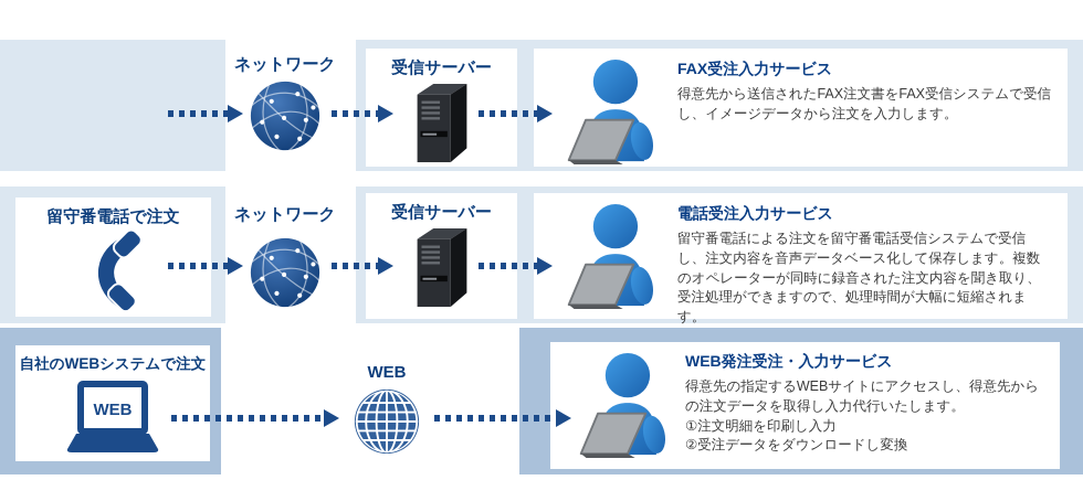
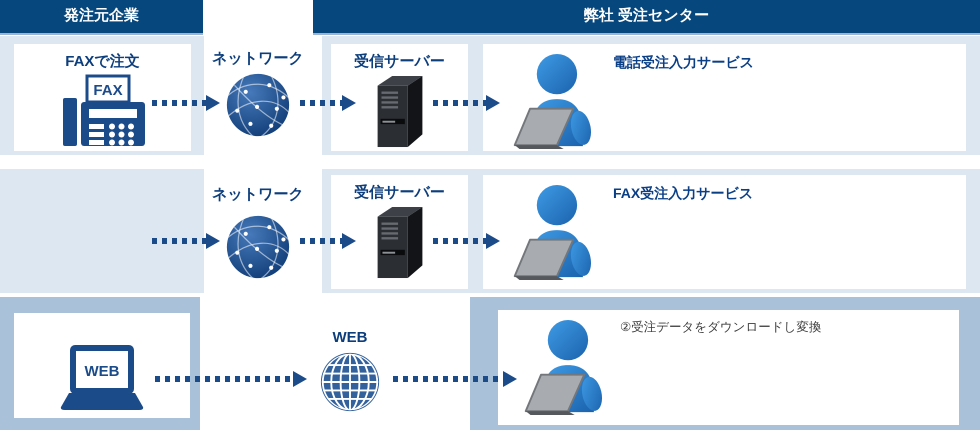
+ 発注元企業
+ 弊社 受注センター
+ FAXで注文
+ FAX
  ネットワーク
  受信サーバー
- FAX受注入力サービス
+ 電話受注入力サービス
- 得意先から送信されたFAX注文書をFAX受信システムで受信し、イメージデータから注文を入力します。
- 留守番電話で注文
  ネットワーク
  受信サーバー
- 電話受注入力サービス
+ FAX受注入力サービス
- 留守番電話による注文を留守番電話受信システムで受信し、注文内容を音声データベース化して保存します。複数のオペレーターが同時に録音された注文内容を聞き取り、受注処理ができますので、処理時間が大幅に短縮されます。
- 自社のWEBシステムで注文
  WEB
  WEB
- WEB発注受注・入力サービス
- 得意先の指定するWEBサイトにアクセスし、得意先からの注文データを取得し入力代行いたします。
- ①注文明細を印刷し入力
  ②受注データをダウンロードし変換
